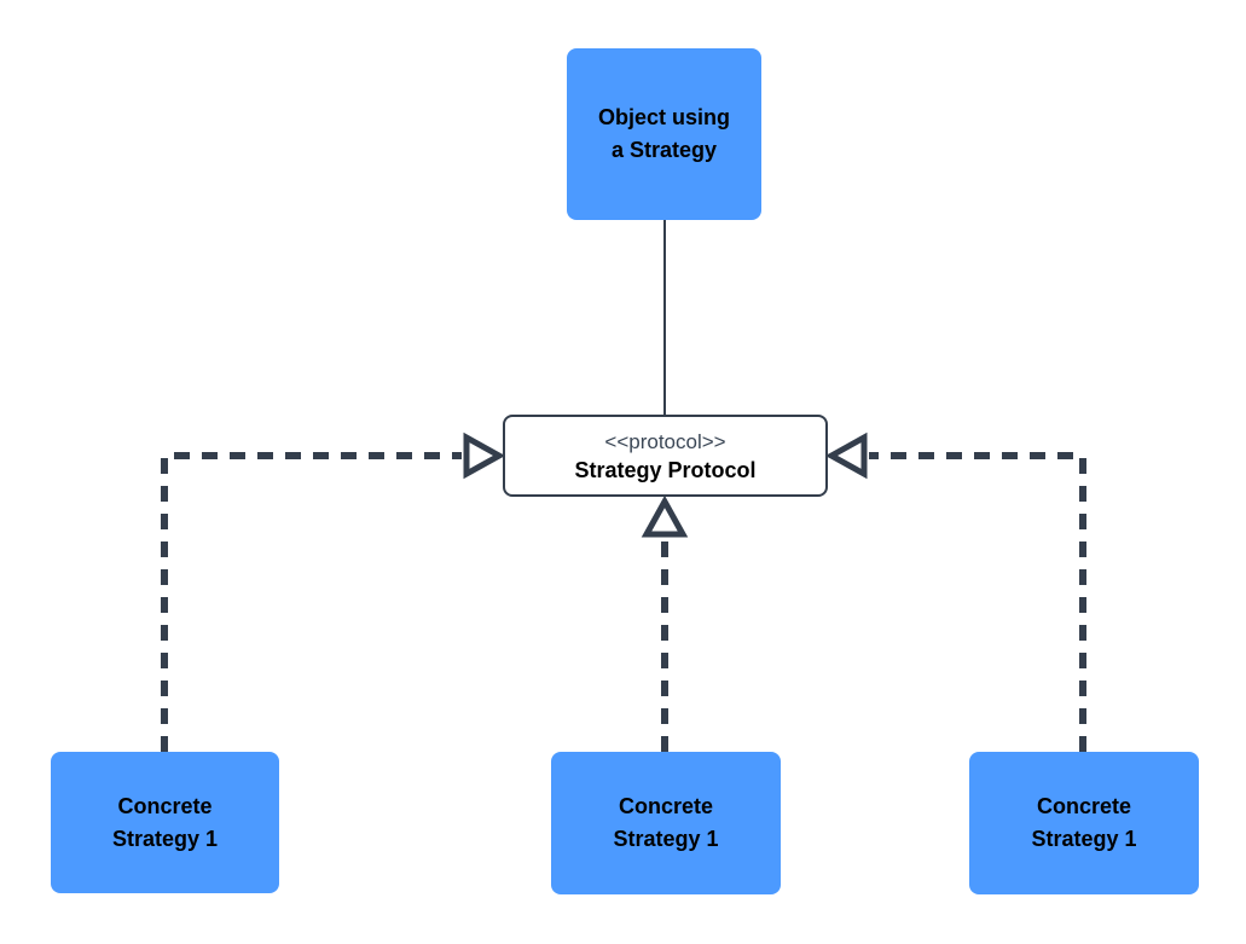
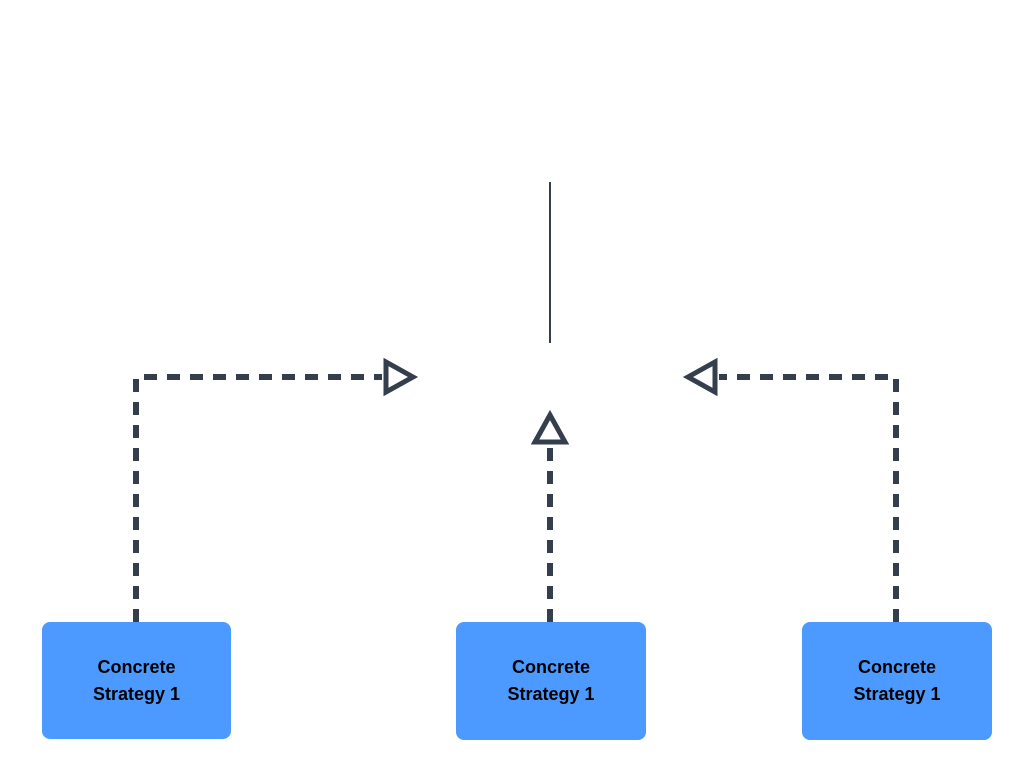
- Object using
- a Strategy
- <<protocol>>
- Strategy Protocol
  Concrete
  Strategy 1
  Concrete
  Strategy 1
  Concrete
  Strategy 1
